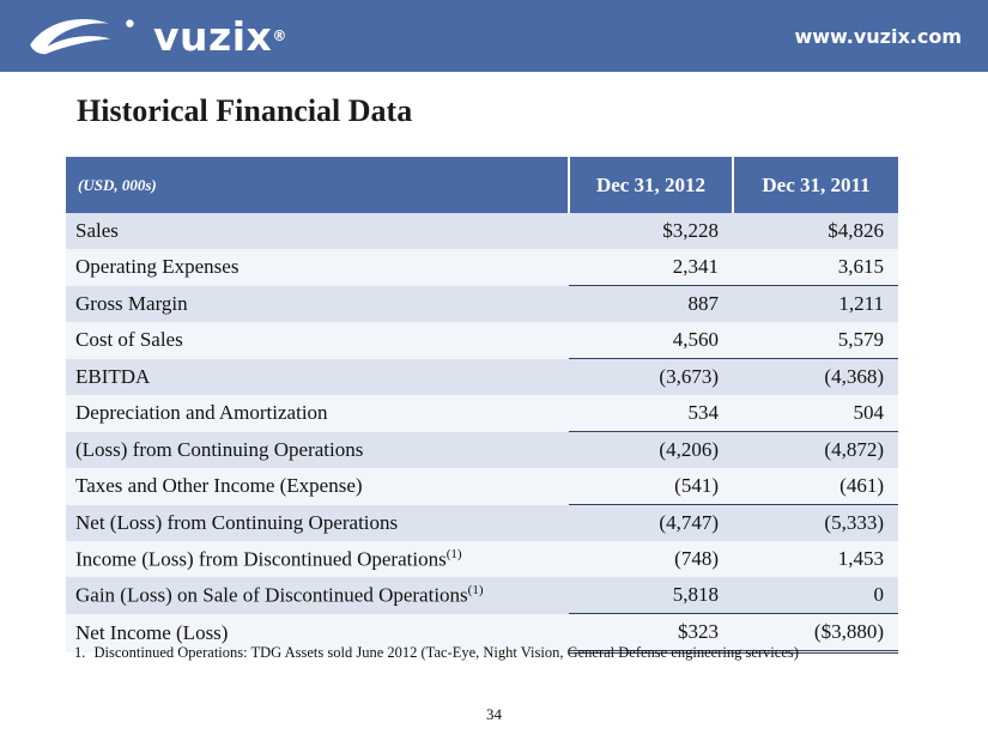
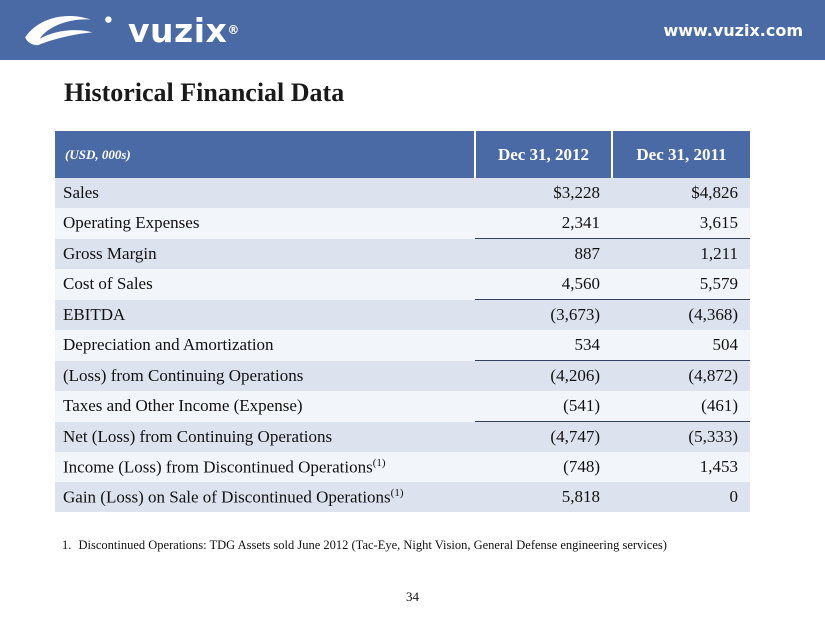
  vuzix
  ®
  www.vuzix.com
  Historical Financial Data
  (USD, 000s)	Dec 31, 2012	Dec 31, 2011
  Sales	$3,228	$4,826
  Operating Expenses	2,341	3,615
  Gross Margin	887	1,211
  Cost of Sales	4,560	5,579
  EBITDA	(3,673)	(4,368)
  Depreciation and Amortization	534	504
  (Loss) from Continuing Operations	(4,206)	(4,872)
  Taxes and Other Income (Expense)	(541)	(461)
  Net (Loss) from Continuing Operations	(4,747)	(5,333)
  Income (Loss) from Discontinued Operations(1)	(748)	1,453
  Gain (Loss) on Sale of Discontinued Operations(1)	5,818	0
- Net Income (Loss)	$323	($3,880)
  1. Discontinued Operations: TDG Assets sold June 2012 (Tac-Eye, Night Vision, General Defense engineering services)
  34
